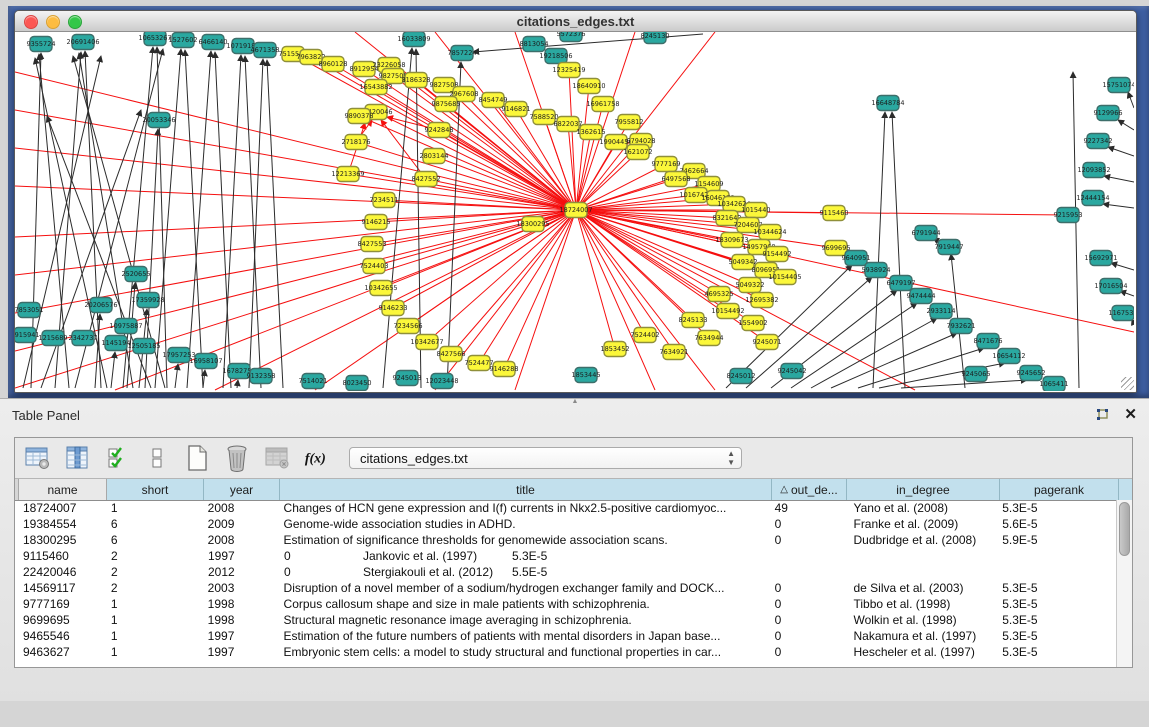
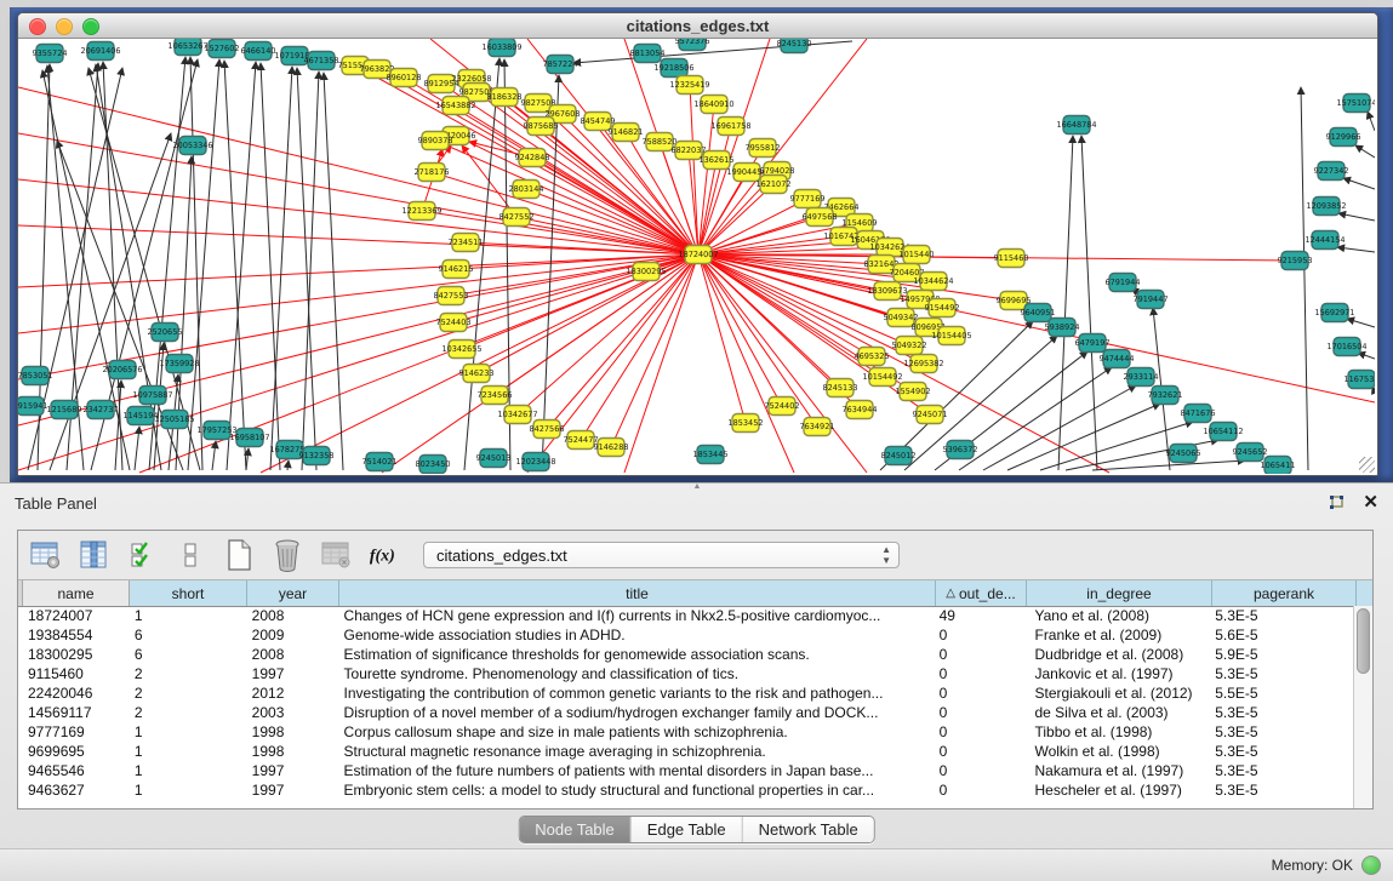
  citations_edges.txt
  18724007
  9355724
  20691406
  10653267
  1527602
  6466140
  107191
  4671358
  75155
  16033809
  7857224
  8813054
  19218506
  5572376
  8245130
  20053346
  2520655
  7853051
  915941
  1215689
  2342737
  20206576
  17359928
  10975887
  1145194
  12505185
  17957253
  16958107
  1678275
  9132358
  7514021
  8023450
  9245013
  12023448
  1853445
  8245012
- 9245042
+ 5396372
  9245065
  796382
  8960128
  8912954
  23226058
  982750
  16543882
  8186328
  9827508
  2967608
  9875685
  8454749
  9146821
  9890378
  2718176
  9242848
  2803144
  12213369
  8427552
  7588520
  6822037
  12325419
  18640910
  16961758
  1362615
  7955812
  1990445
  6794028
  1621072
  9777169
  462664
  6497568
  18300295
  1154609
  101674
  1034262
  1015440
  832164
  720460
  10344624
  18309673
  149579
  9154492
  5049342
  809695
  10154405
  5049322
  4695325
  12695382
  10154492
  8245133
  1554902
  7524402
  7634944
  9245071
  1853452
  7634921
  7234511
  9146215
  8427553
  7524403
  10342655
  9146233
  7234566
  10342677
  8427566
  7524477
  9146288
  9115460
  9699695
  16648784
  15751074
  9129966
  9227342
  12093852
  12444154
  9215953
  15692971
  17016504
  116753
  6791944
  7919447
  9640951
  5938924
  6479197
  9474444
  2933114
  7932621
  8471676
  10654112
  9245652
  1065411
  Table Panel
  ✕
  f(x)
  citations_edges.txt
  ▲
  ▼
  name
  short
  year
  title
  △
  out_de...
  in_degree
  pagerank
  18724007
  1
  2008
  Changes of HCN gene expression and I(f) currents in Nkx2.5-positive cardiomyoc...
  49
  Yano et al. (2008)
  5.3E-5
  19384554
  6
  2009
  Genome-wide association studies in ADHD.
  0
  Franke et al. (2009)
  5.6E-5
  18300295
  6
  2008
  Estimation of significance thresholds for genomewide association scans.
  0
  Dudbridge et al. (2008)
  5.9E-5
  9115460
  2
  1997
+ Tourette syndrome. Phenomenology and classification of tics.
  0
  Jankovic et al. (1997)
  5.3E-5
  22420046
  2
  2012
+ Investigating the contribution of common genetic variants to the risk and pathogen...
  0
  Stergiakouli et al. (2012)
  5.5E-5
  14569117
  2
  2003
  Disruption of a novel member of a sodium/hydrogen exchanger family and DOCK...
  0
  de Silva et al. (2003)
  5.3E-5
  9777169
  1
  1998
  Corpus callosum shape and size in male patients with schizophrenia.
  0
  Tibbo et al. (1998)
  5.3E-5
  9699695
  1
  1998
  Structural magnetic resonance image averaging in schizophrenia.
  0
  Wolkin et al. (1998)
  5.3E-5
  9465546
  1
  1997
  Estimation of the future numbers of patients with mental disorders in Japan base...
  0
  Nakamura et al. (1997)
  5.3E-5
  9463627
  1
  1997
  Embryonic stem cells: a model to study structural and functional properties in car...
  0
  Hescheler et al. (1997)
  5.3E-5
+ Node Table
+ Edge Table
+ Network Table
+ Memory: OK
